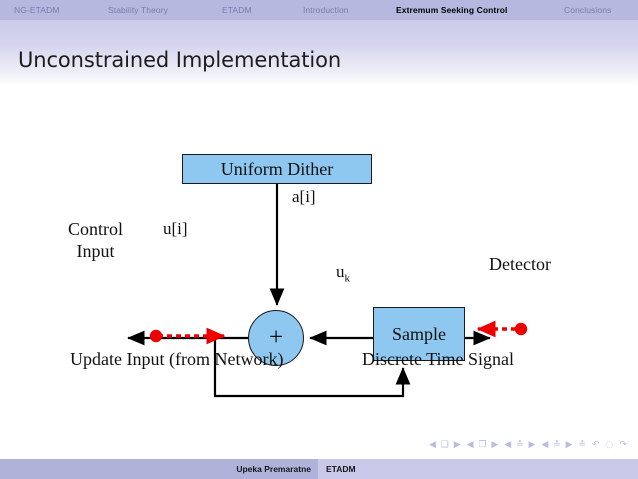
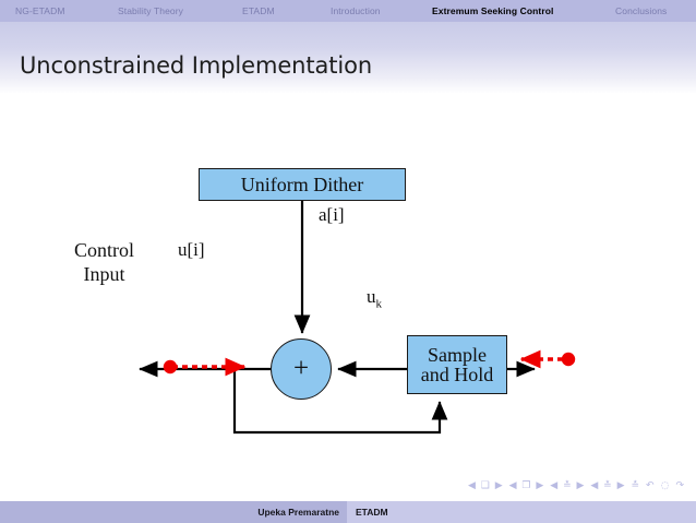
  NG-ETADM
  Stability Theory
  ETADM
  Introduction
  Extremum Seeking Control
  Conclusions
  Unconstrained Implementation
  Uniform Dither
  Sample
+ and Hold
  +
  a[i]
  u[i]
  uk
  Control
  Input
- Detector
- Update Input (from Network)
- Discrete Time Signal
  ◀ ❑ ▶
  ◀ ❐ ▶
  ◀ ≛ ▶
  ◀ ≛ ▶
  ≛
  ↶
  ◌
  ↷
  Upeka Premaratne
  ETADM
